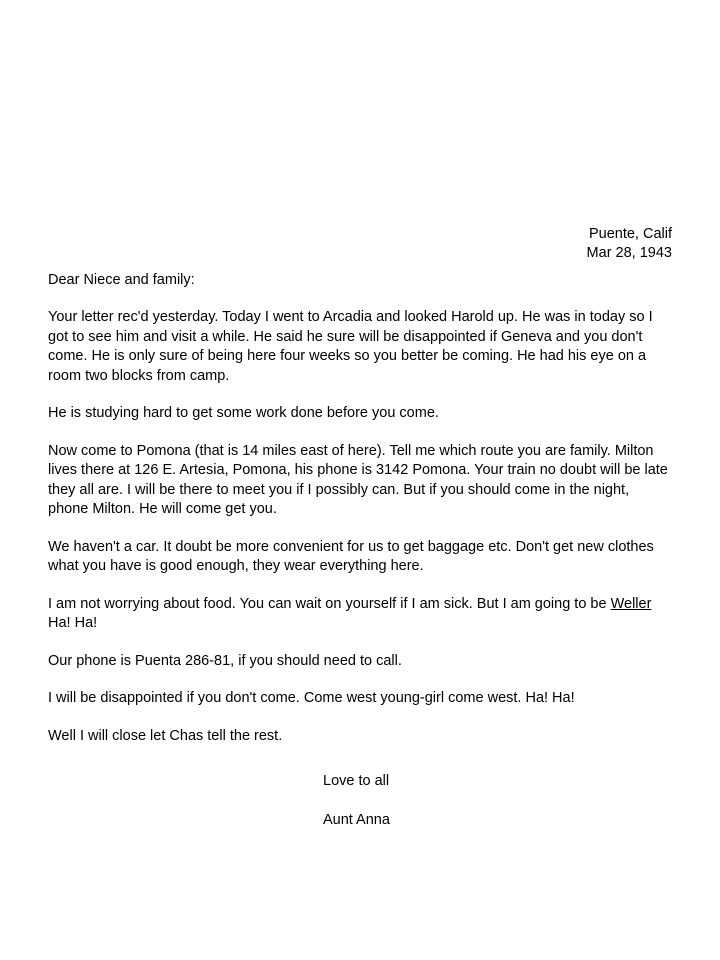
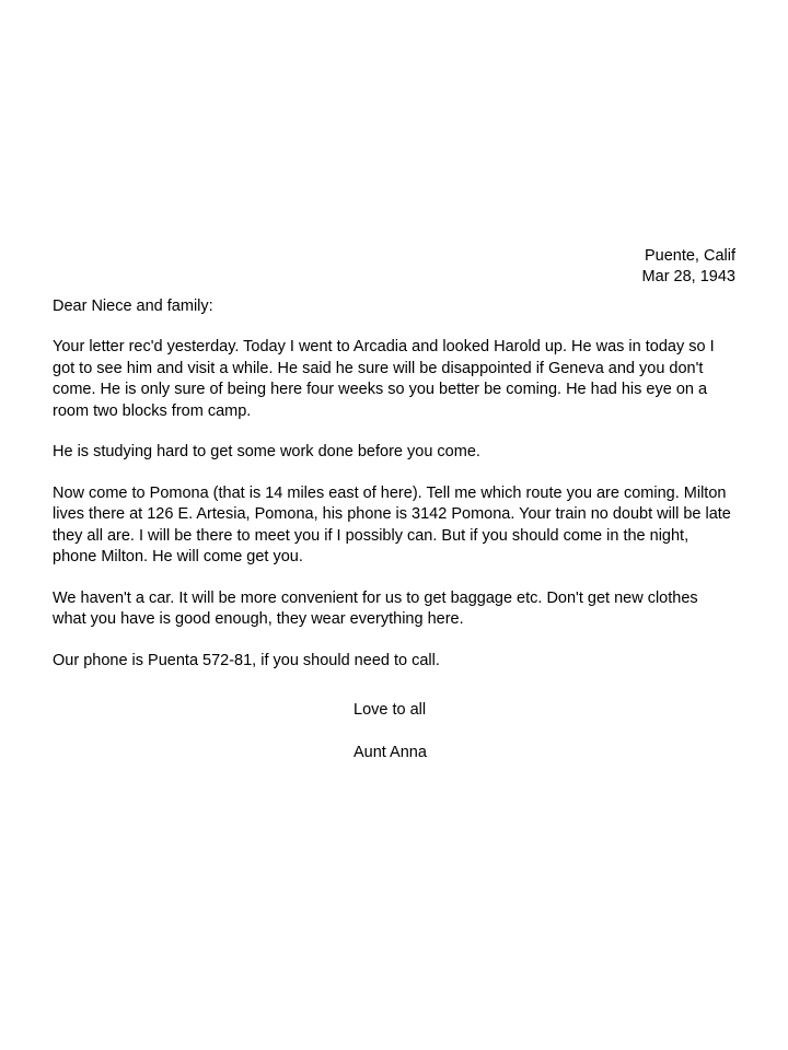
  Puente, Calif
  Mar 28, 1943
  Dear Niece and family:
  Your letter rec'd yesterday. Today I went to Arcadia and looked Harold up. He was in today so I got to see him and visit a while. He said he sure will be disappointed if Geneva and you don't come. He is only sure of being here four weeks so you better be coming. He had his eye on a room two blocks from camp.
  He is studying hard to get some work done before you come.
- Now come to Pomona (that is 14 miles east of here). Tell me which route you are family. Milton lives there at 126 E. Artesia, Pomona, his phone is 3142 Pomona. Your train no doubt will be late they all are. I will be there to meet you if I possibly can. But if you should come in the night, phone Milton. He will come get you.
+ Now come to Pomona (that is 14 miles east of here). Tell me which route you are coming. Milton lives there at 126 E. Artesia, Pomona, his phone is 3142 Pomona. Your train no doubt will be late they all are. I will be there to meet you if I possibly can. But if you should come in the night, phone Milton. He will come get you.
- We haven't a car. It doubt be more convenient for us to get baggage etc. Don't get new clothes what you have is good enough, they wear everything here.
+ We haven't a car. It will be more convenient for us to get baggage etc. Don't get new clothes what you have is good enough, they wear everything here.
- I am not worrying about food. You can wait on yourself if I am sick. But I am going to be Weller Ha! Ha!
- Our phone is Puenta 286-81, if you should need to call.
+ Our phone is Puenta 572-81, if you should need to call.
- I will be disappointed if you don't come. Come west young-girl come west. Ha! Ha!
- Well I will close let Chas tell the rest.
  Love to all
  Aunt Anna
